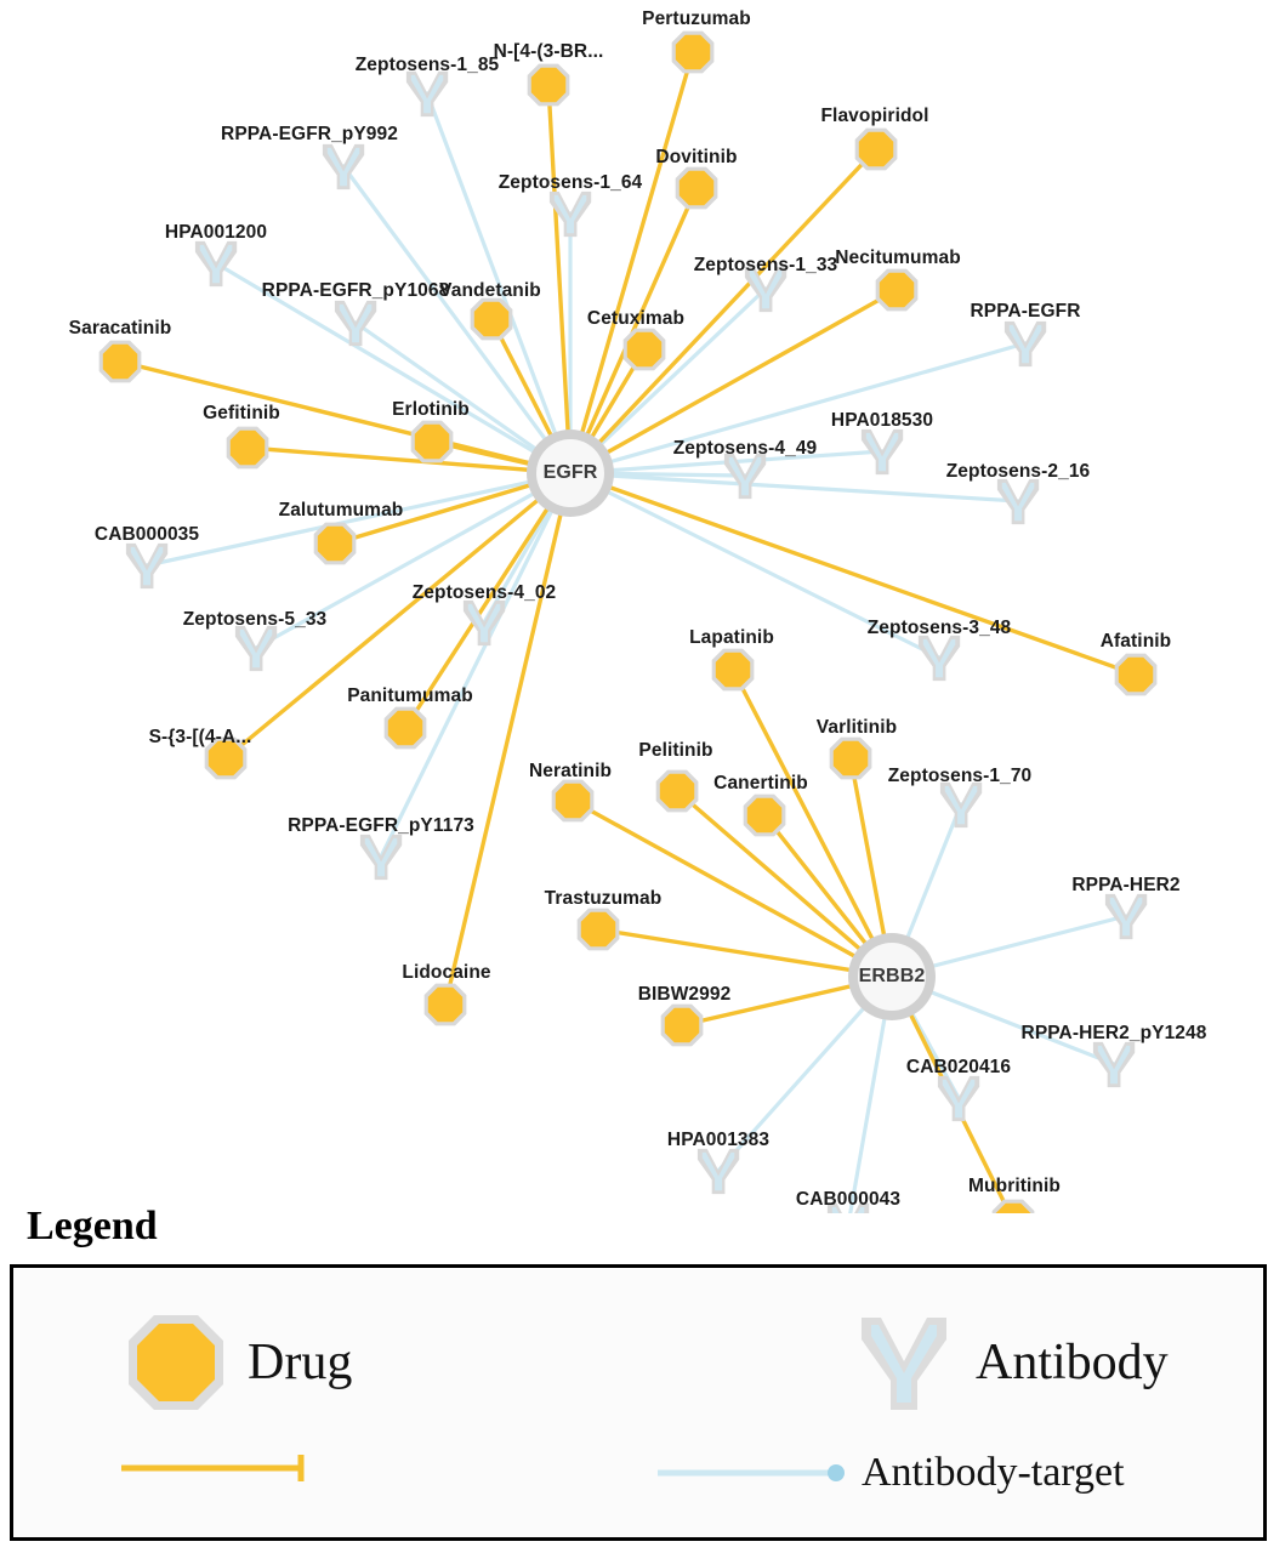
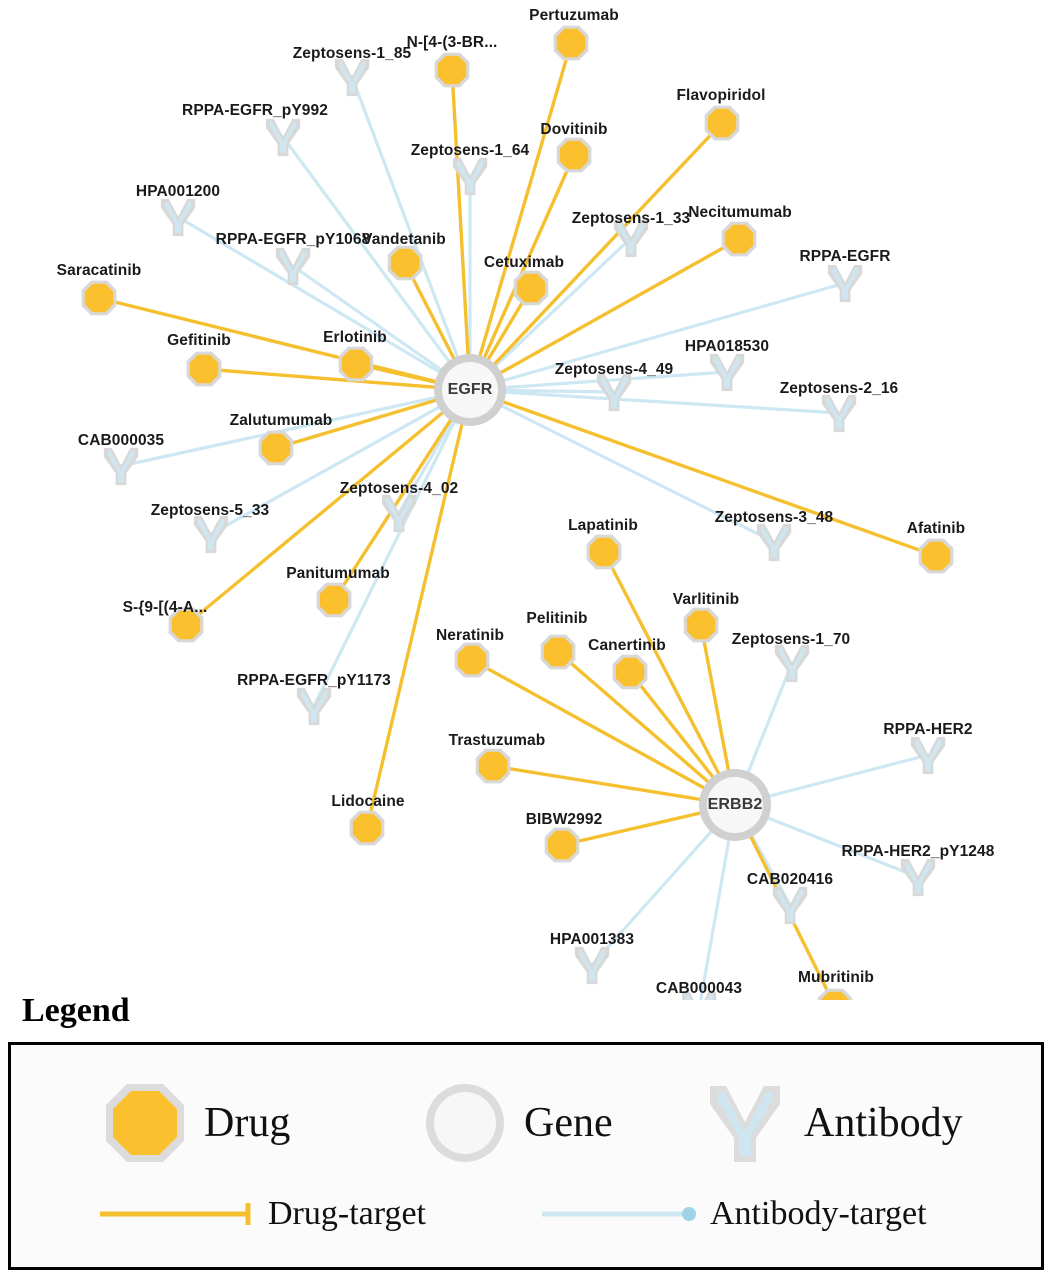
  Zeptosens-1_85
  RPPA-EGFR_pY992
  Zeptosens-1_64
  HPA001200
  Zeptosens-1_33
  RPPA-EGFR_pY1068
  RPPA-EGFR
  HPA018530
  Zeptosens-4_49
  Zeptosens-2_16
  CAB000035
  Zeptosens-4_02
  Zeptosens-5_33
  Zeptosens-3_48
  Zeptosens-1_70
  RPPA-EGFR_pY1173
  RPPA-HER2
  RPPA-HER2_pY1248
  CAB020416
  HPA001383
  CAB000043
  Pertuzumab
  N-[4-(3-BR...
  Flavopiridol
  Dovitinib
  Vandetanib
  Necitumumab
  Cetuximab
  Saracatinib
  Gefitinib
  Erlotinib
  Zalutumumab
  Afatinib
  Lapatinib
  Varlitinib
  Panitumumab
- S-{3-[(4-A...
+ S-{9-[(4-A...
  Pelitinib
  Canertinib
  Neratinib
  Trastuzumab
  Lidocaine
  BIBW2992
  Mubritinib
  EGFR
  ERBB2
  Legend
  Drug
+ Gene
  Antibody
+ Drug-target
  Antibody-target
